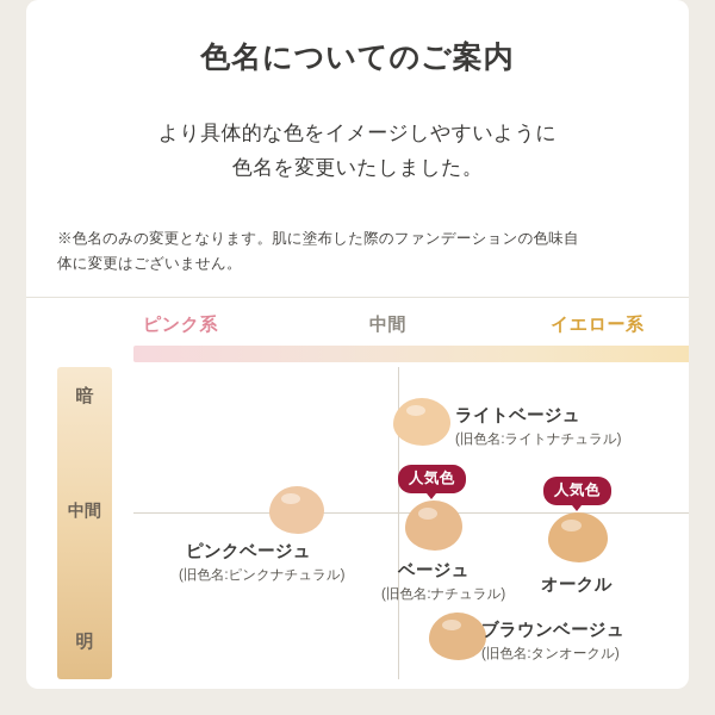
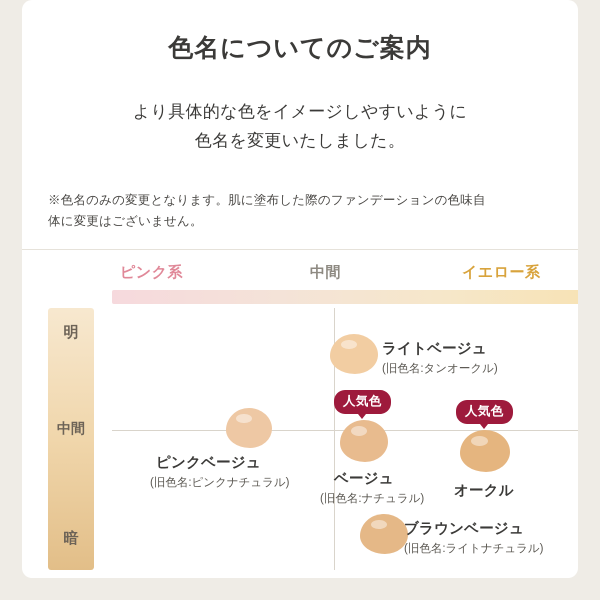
  色名についてのご案内
  より具体的な色をイメージしやすいように
  色名を変更いたしました。
  ※色名のみの変更となります。肌に塗布した際のファンデーションの色味自
  体に変更はございません。
  ピンク系
  中間
  イエロー系
- 暗
+ 明
  中間
- 明
+ 暗
  ライトベージュ
- (旧色名:ライトナチュラル)
+ (旧色名:タンオークル)
  ピンクベージュ
  (旧色名:ピンクナチュラル)
  人気色
  ベージュ
  (旧色名:ナチュラル)
  人気色
  オークル
  ブラウンベージュ
- (旧色名:タンオークル)
+ (旧色名:ライトナチュラル)
